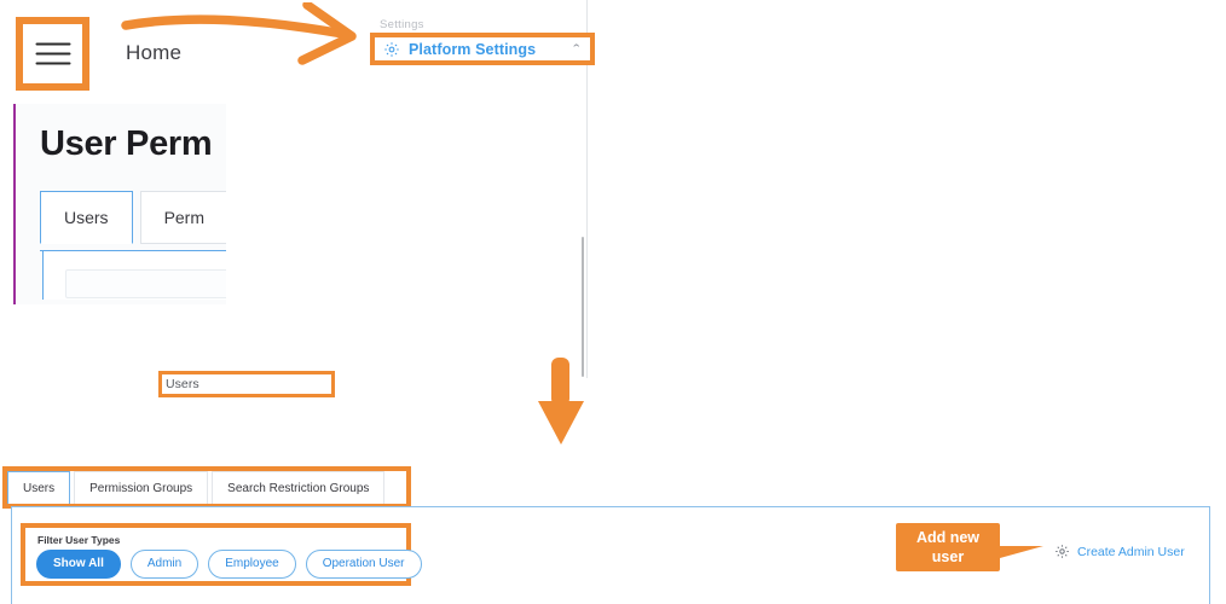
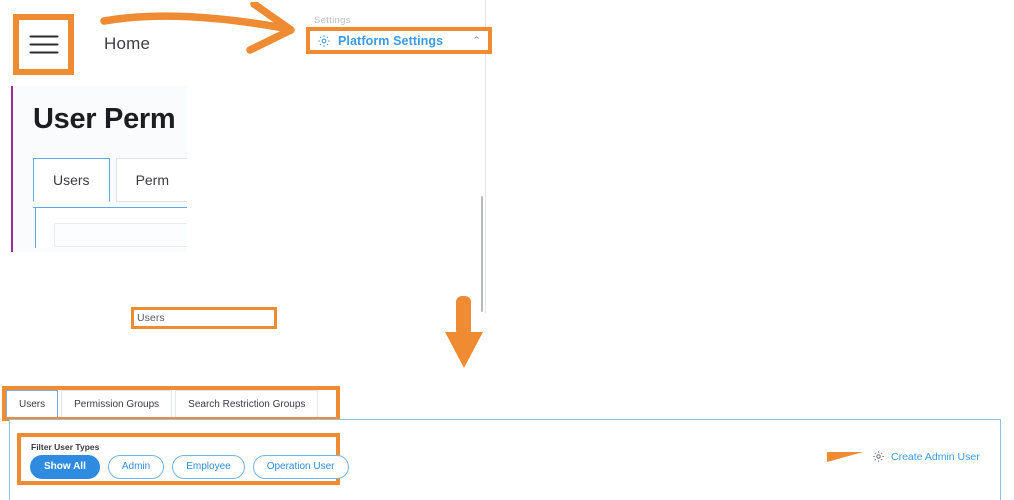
  User Perm
  Users
  Perm
  Home
  Settings
  Platform Settings
  ⌃
  Users
  Users
  Permission Groups
  Search Restriction Groups
  Filter User Types
  Show All
  Admin
  Employee
  Operation User
- Add new
- user
  Create Admin User
